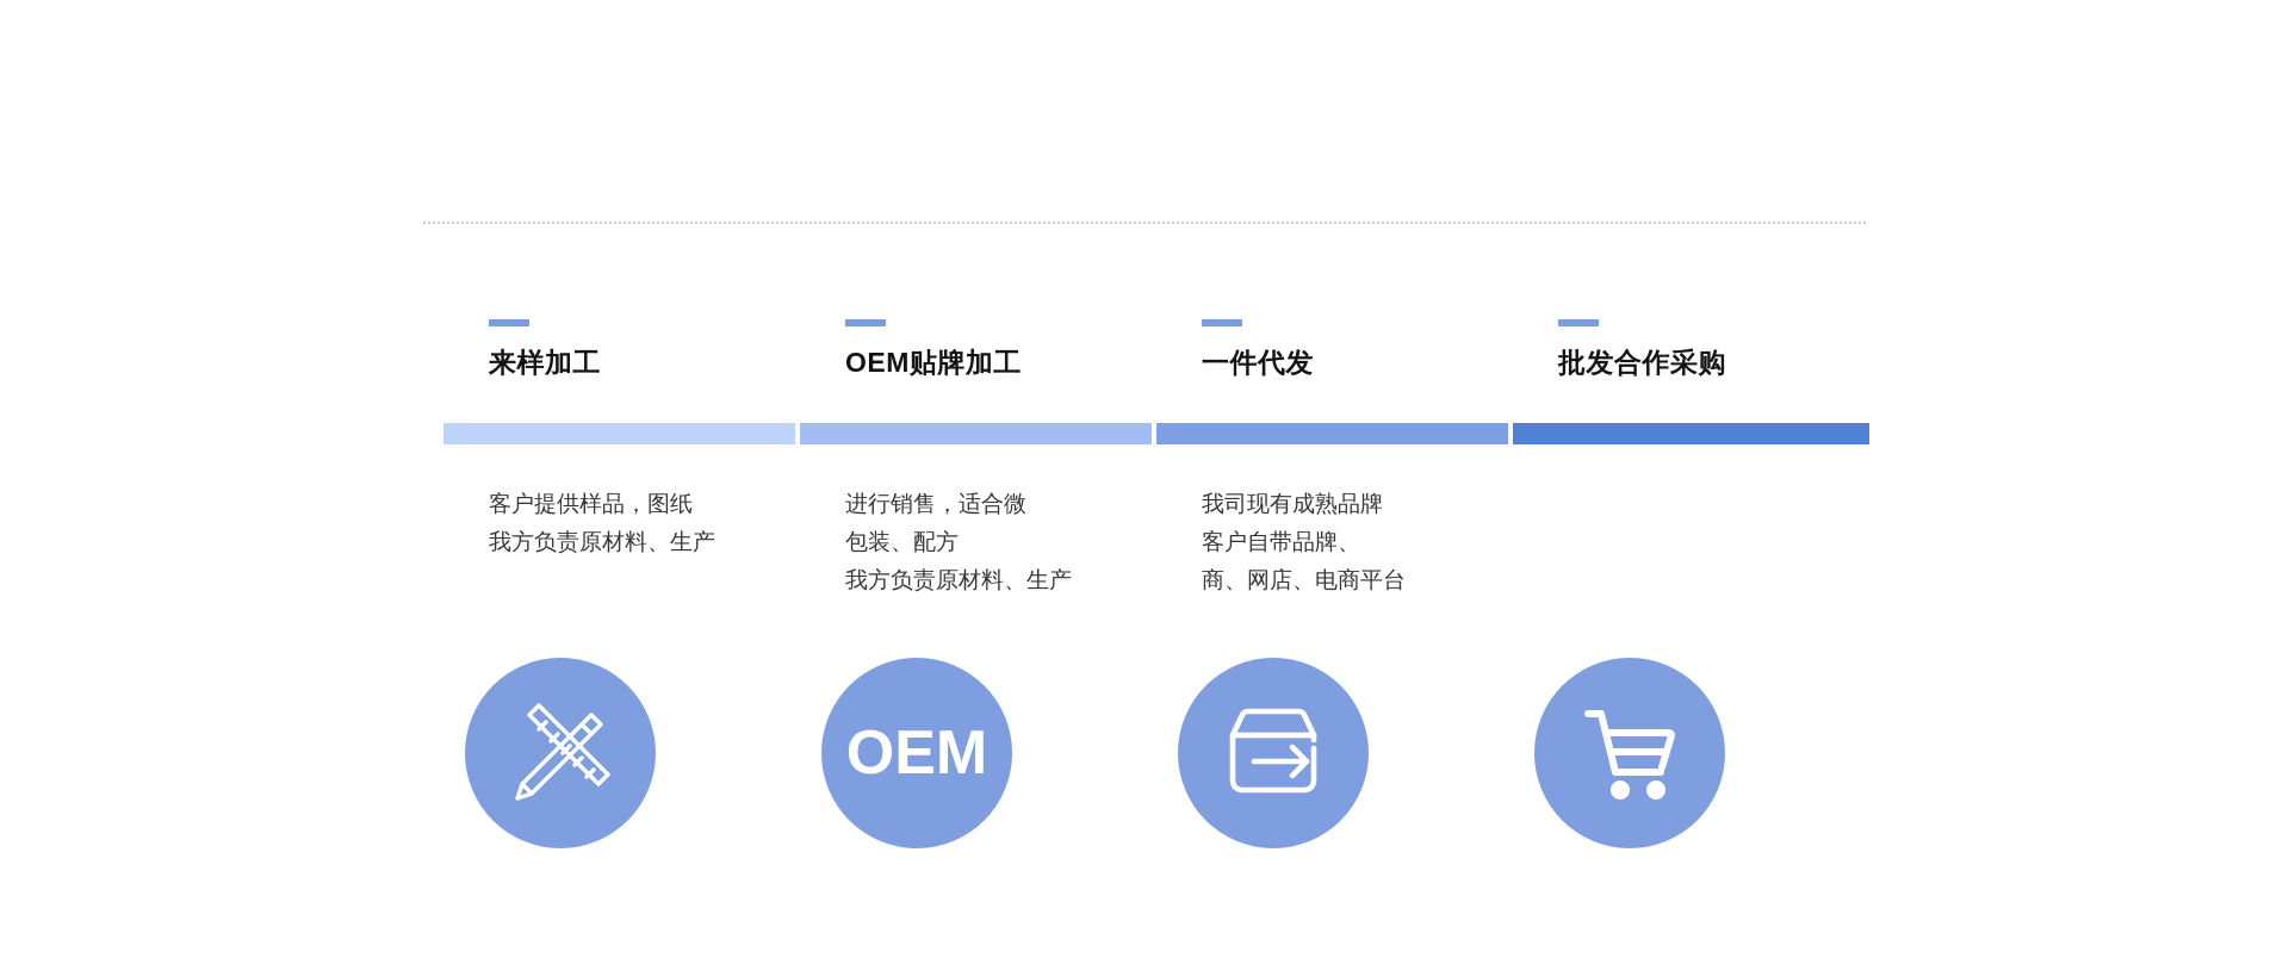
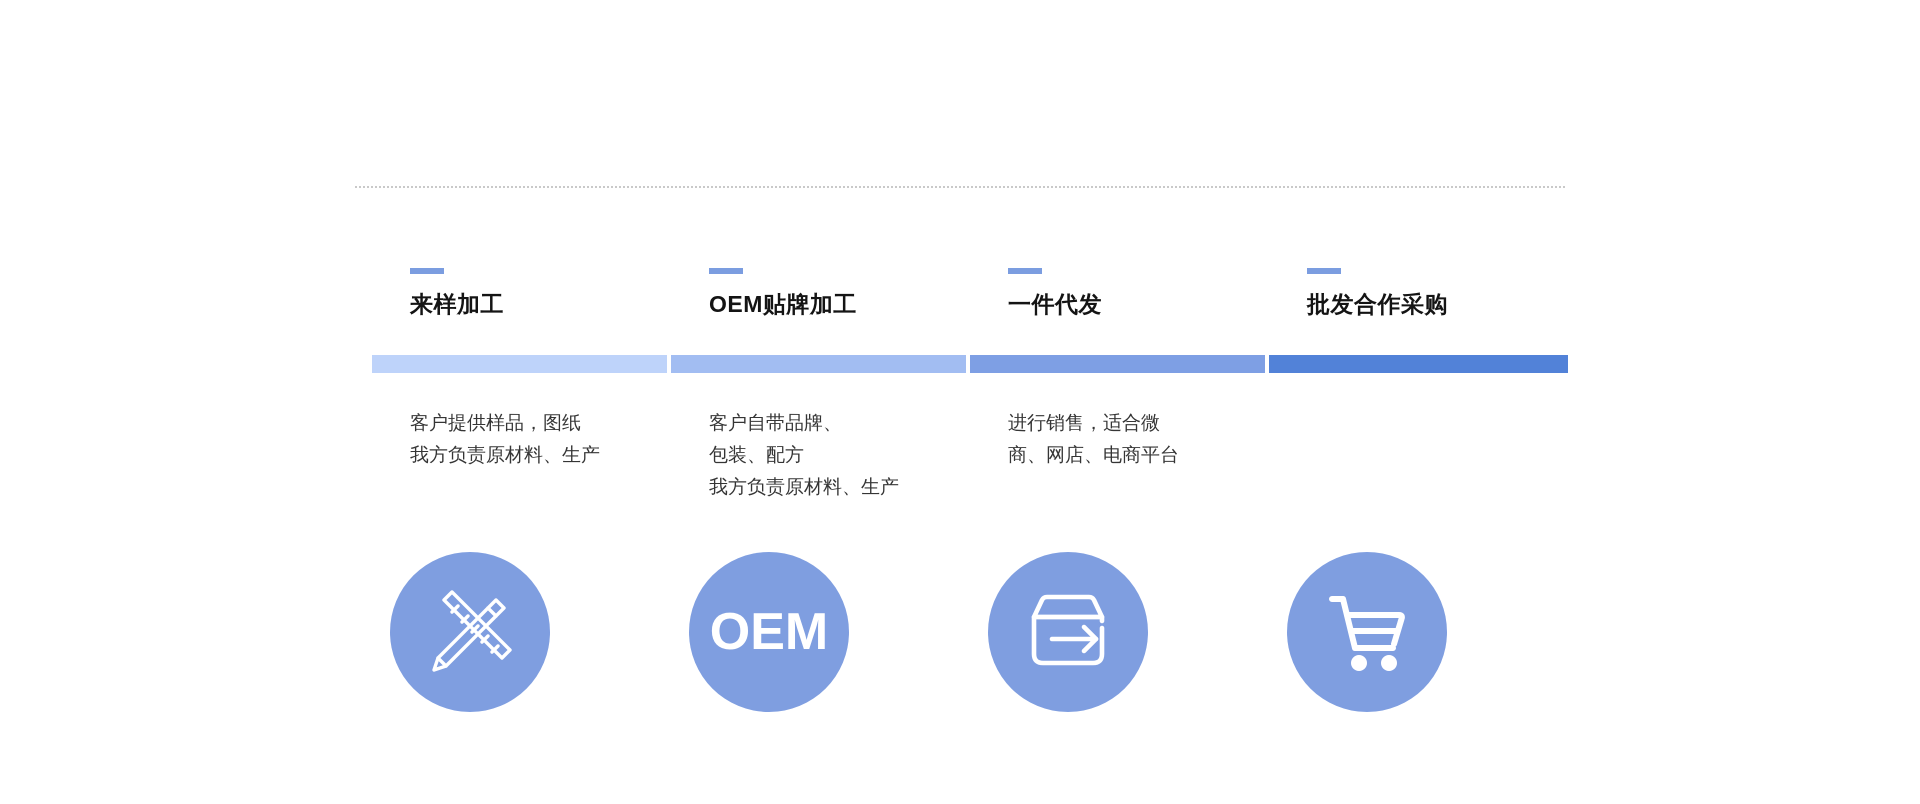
  来样加工
  OEM贴牌加工
  一件代发
  批发合作采购
  客户提供样品，图纸
  我方负责原材料、生产
- 进行销售，适合微
+ 客户自带品牌、
  包装、配方
  我方负责原材料、生产
- 我司现有成熟品牌
- 客户自带品牌、
+ 进行销售，适合微
  商、网店、电商平台
  OEM
